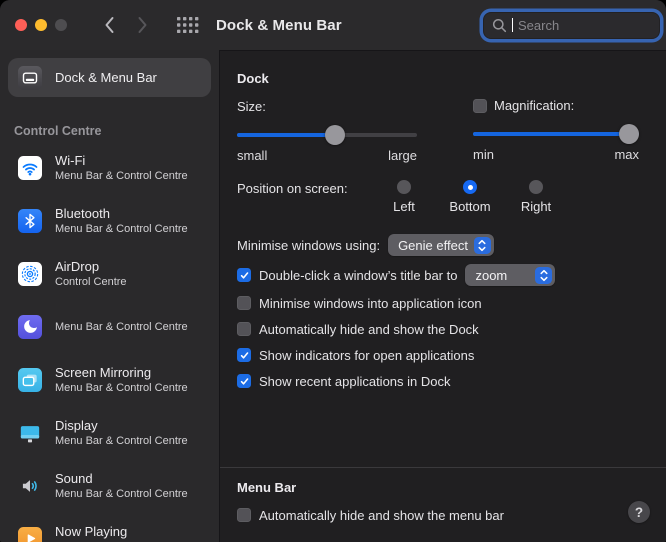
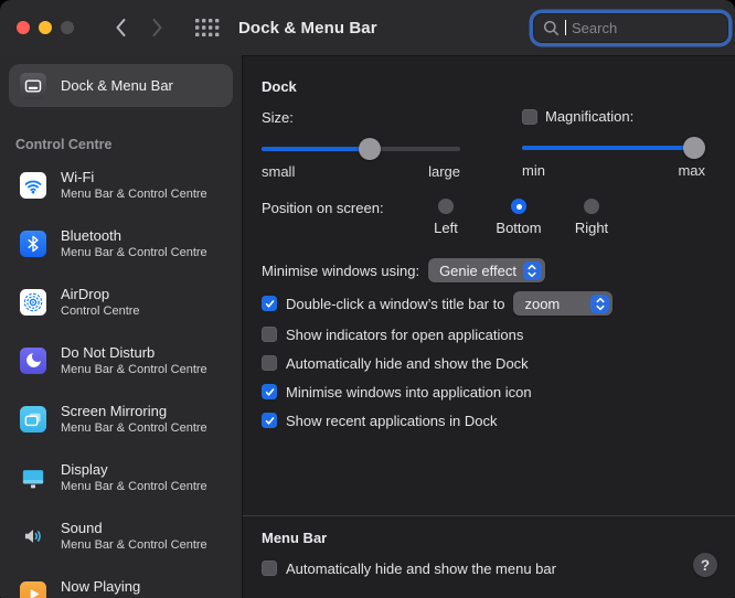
  Dock & Menu Bar
  Search
  Dock & Menu Bar
  Control Centre
  Wi-Fi
  Menu Bar & Control Centre
  Bluetooth
  Menu Bar & Control Centre
  AirDrop
  Control Centre
+ Do Not Disturb
  Menu Bar & Control Centre
  Screen Mirroring
  Menu Bar & Control Centre
  Display
  Menu Bar & Control Centre
  Sound
  Menu Bar & Control Centre
  Now Playing
  Dock
  Size:
  small
  large
  Magnification:
  min
  max
  Position on screen:
  Left
  Bottom
  Right
  Minimise windows using:
  Genie effect
  Double-click a window’s title bar to
  zoom
- Minimise windows into application icon
+ Show indicators for open applications
  Automatically hide and show the Dock
- Show indicators for open applications
+ Minimise windows into application icon
  Show recent applications in Dock
  Menu Bar
  Automatically hide and show the menu bar
  ?
